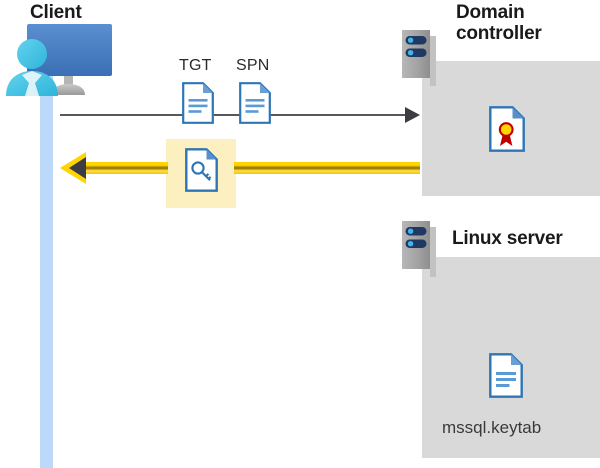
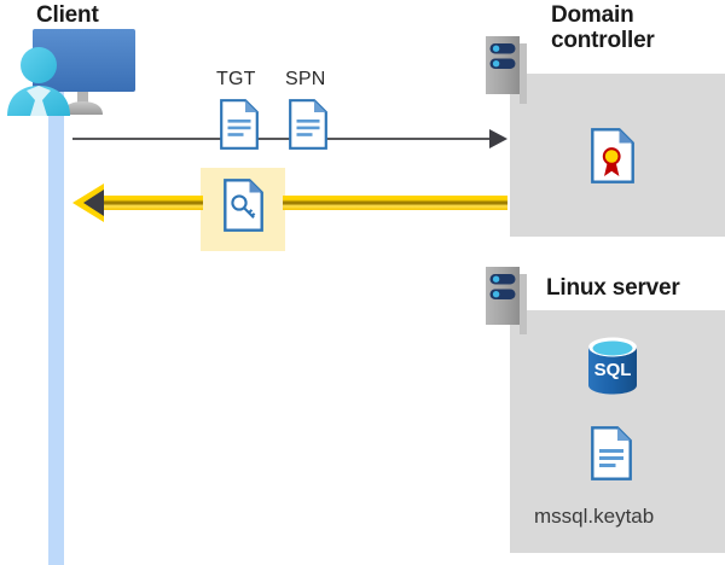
  Client
  TGT
  SPN
  Domain
  controller
  Linux server
+ SQL
  mssql.keytab
